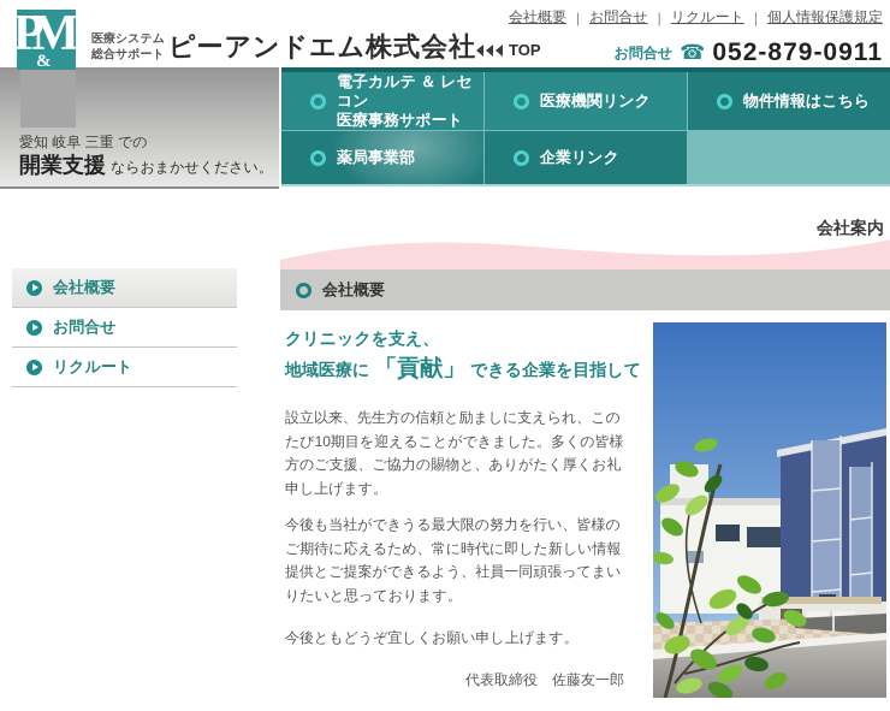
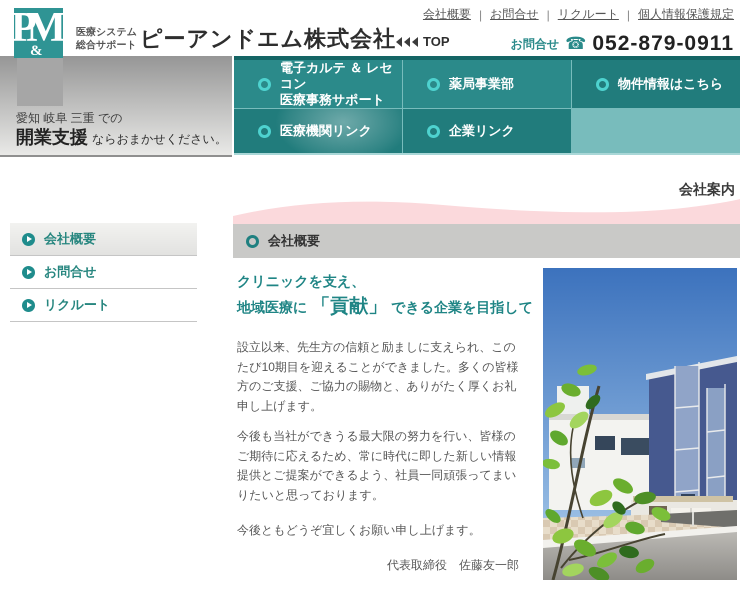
  会社概要
  お問合せ
  リクルート
  個人情報保護規定
  P
  &
  M
  医療システム
  総合サポート
  ピーアンドエム株式会社
  TOP
  お問合せ
  ☎
  052-879-0911
  愛知 岐阜 三重 での
  開業支援 ならおまかせください。
  電子カルテ ＆ レセコン
  医療事務サポート
- 医療機関リンク
+ 薬局事業部
  物件情報はこちら
- 薬局事業部
+ 医療機関リンク
  企業リンク
  会社案内
  会社概要
  お問合せ
  リクルート
  会社概要
  クリニックを支え、
  地域医療に 「貢献」 できる企業を目指して
  設立以来、先生方の信頼と励ましに支えられ、このたび10期目を迎えることができました。多くの皆様方のご支援、ご協力の賜物と、ありがたく厚くお礼申し上げます。
  今後も当社ができうる最大限の努力を行い、皆様のご期待に応えるため、常に時代に即した新しい情報提供とご提案ができるよう、社員一同頑張ってまいりたいと思っております。
  今後ともどうぞ宜しくお願い申し上げます。
  代表取締役 佐藤友一郎
